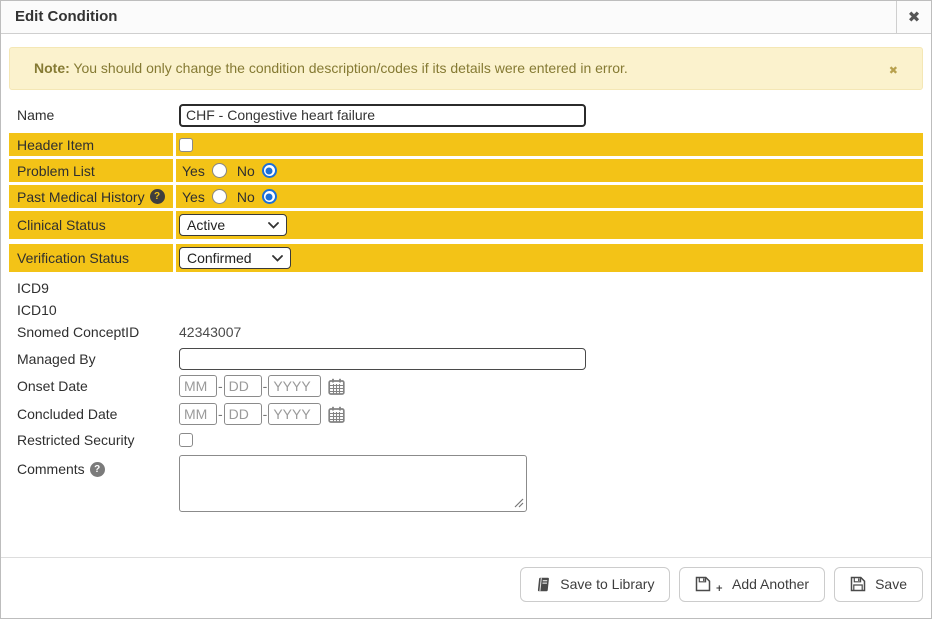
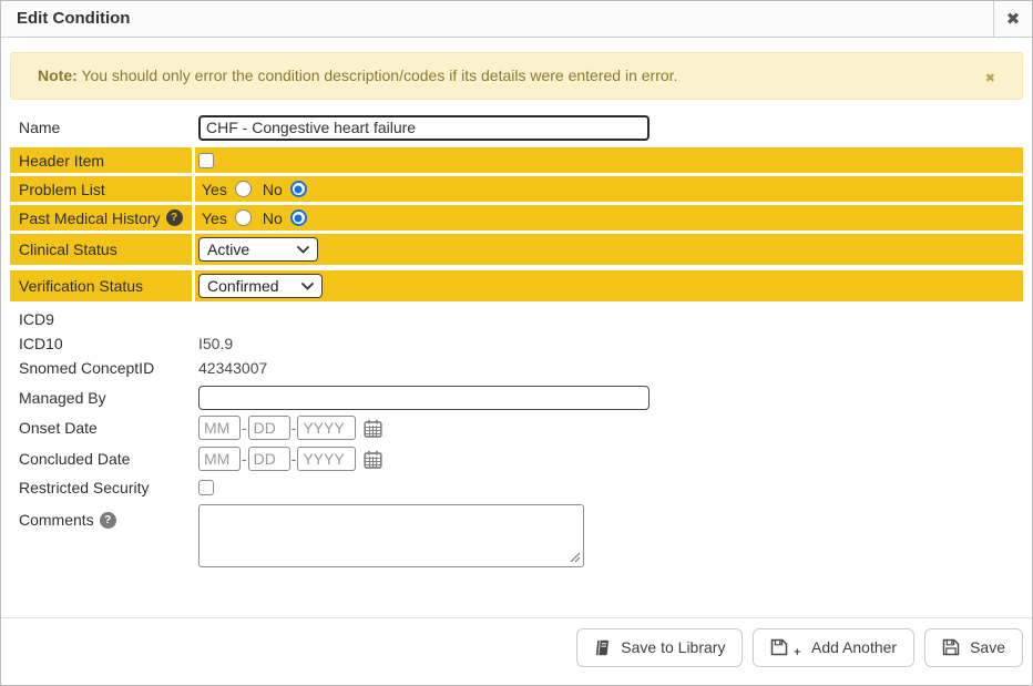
  Edit Condition
  ✖
- Note: You should only change the condition description/codes if its details were entered in error.
+ Note: You should only error the condition description/codes if its details were entered in error.
  ✖
  Name
  CHF - Congestive heart failure
  Header Item
  Problem List
  Yes
  No
  Past Medical History
  ?
  Yes
  No
  Clinical Status
  Active
  Verification Status
  Confirmed
  ICD9
  ICD10
+ I50.9
  Snomed ConceptID
  42343007
  Managed By
  Onset Date
  MM
  -
  DD
  -
  YYYY
  Concluded Date
  MM
  -
  DD
  -
  YYYY
  Restricted Security
  Comments
  ?
  Save to Library
  +
  Add Another
  Save
